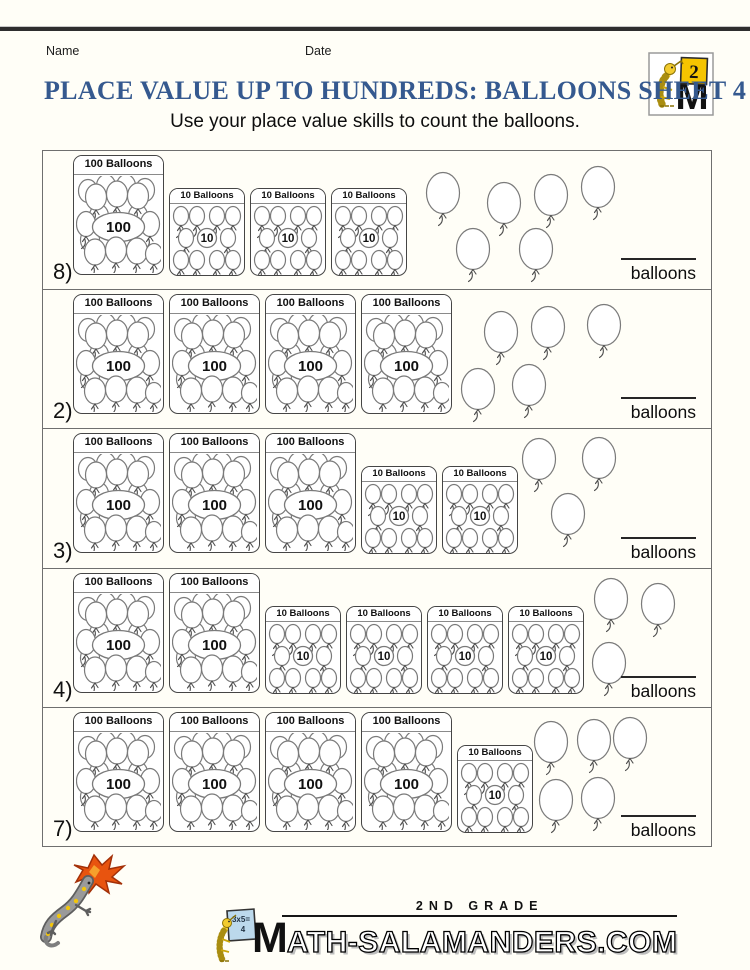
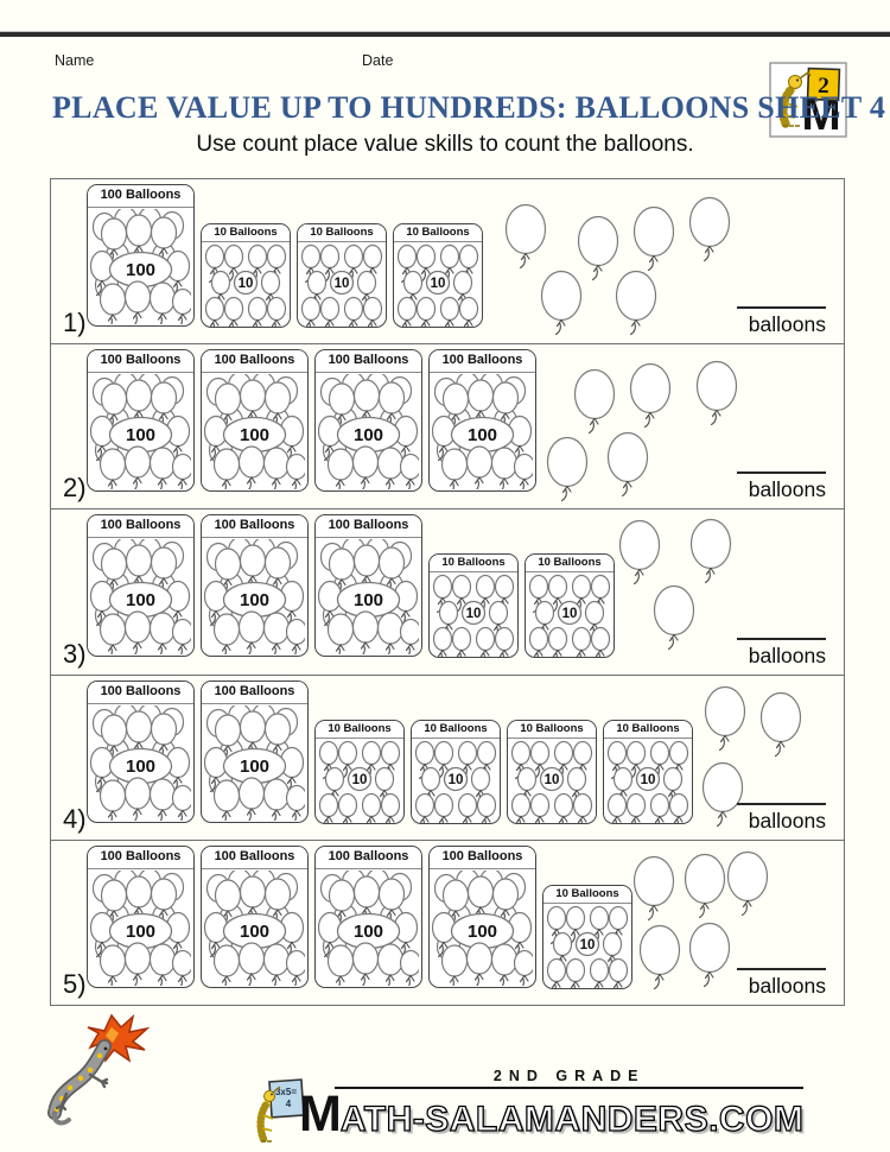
  Name
  Date
  M
  PLACE VALUE UP TO HUNDREDS: BALLOONS SHEET 4
- Use your place value skills to count the balloons.
+ Use count place value skills to count the balloons.
- 8)
+ 1)
  100 Balloons
  100
  10 Balloons
  10
  10 Balloons
  10
  10 Balloons
  10
  balloons
  2)
  100 Balloons
  100
  100 Balloons
  100
  100 Balloons
  100
  100 Balloons
  100
  balloons
  3)
  100 Balloons
  100
  100 Balloons
  100
  100 Balloons
  100
  10 Balloons
  10
  10 Balloons
  10
  balloons
  4)
  100 Balloons
  100
  100 Balloons
  100
  10 Balloons
  10
  10 Balloons
  10
  10 Balloons
  10
  10 Balloons
  10
  balloons
- 7)
+ 5)
  100 Balloons
  100
  100 Balloons
  100
  100 Balloons
  100
  100 Balloons
  100
  10 Balloons
  10
  balloons
  3x5=
  4
  2ND GRADE
  MATH-SALAMANDERS.COM
